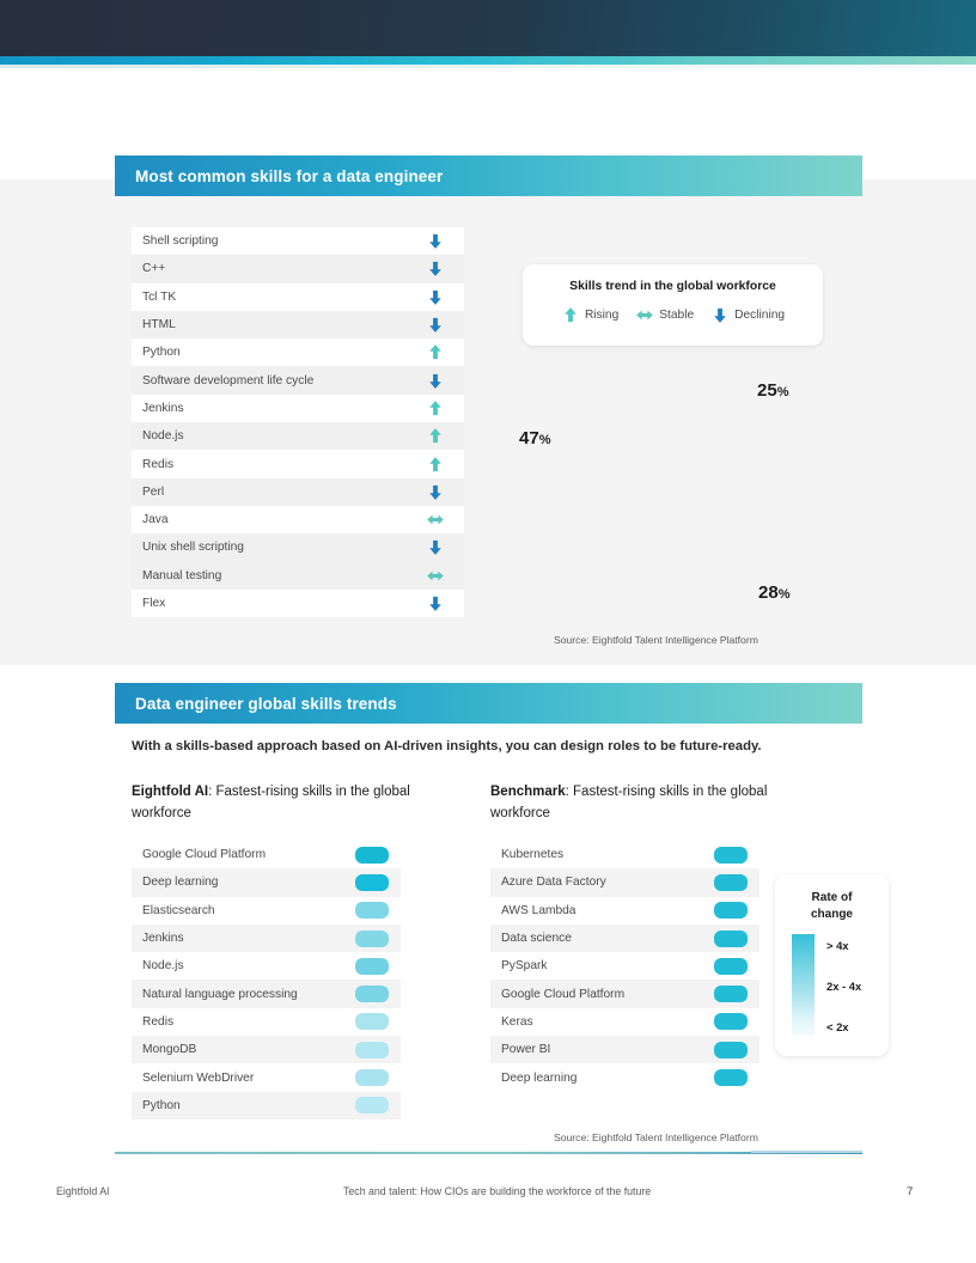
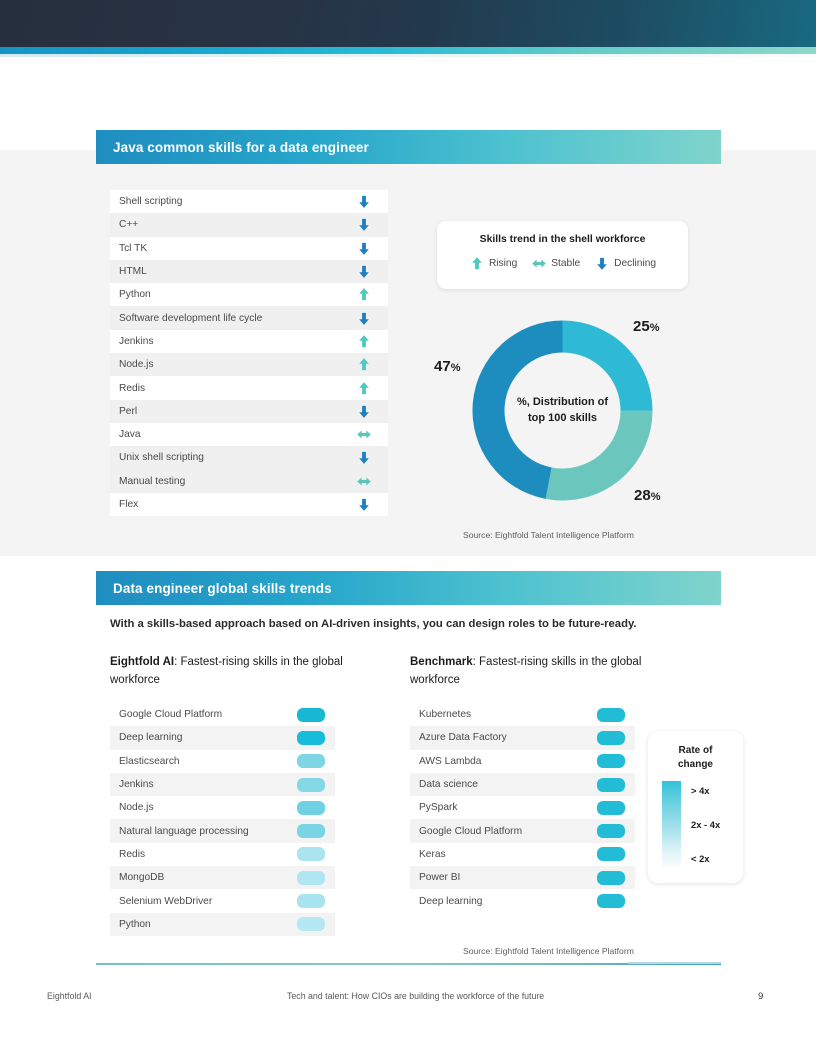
- Most common skills for a data engineer
+ Java common skills for a data engineer
  Shell scripting
  C++
  Tcl TK
  HTML
  Python
  Software development life cycle
  Jenkins
  Node.js
  Redis
  Perl
  Java
  Unix shell scripting
  Manual testing
  Flex
- Skills trend in the global workforce
+ Skills trend in the shell workforce
  Rising
  Stable
  Declining
+ %, Distribution of
+ top 100 skills
  25%
  47%
  28%
  Source: Eightfold Talent Intelligence Platform
  Data engineer global skills trends
  With a skills-based approach based on AI-driven insights, you can design roles to be future-ready.
  Eightfold AI: Fastest-rising skills in the global workforce
  Benchmark: Fastest-rising skills in the global workforce
  Google Cloud Platform
  Deep learning
  Elasticsearch
  Jenkins
  Node.js
  Natural language processing
  Redis
  MongoDB
  Selenium WebDriver
  Python
  Kubernetes
  Azure Data Factory
  AWS Lambda
  Data science
  PySpark
  Google Cloud Platform
  Keras
  Power BI
  Deep learning
  Rate of
  change
  > 4x
  2x - 4x
  < 2x
  Source: Eightfold Talent Intelligence Platform
  Eightfold AI
  Tech and talent: How CIOs are building the workforce of the future
- 7
+ 9
